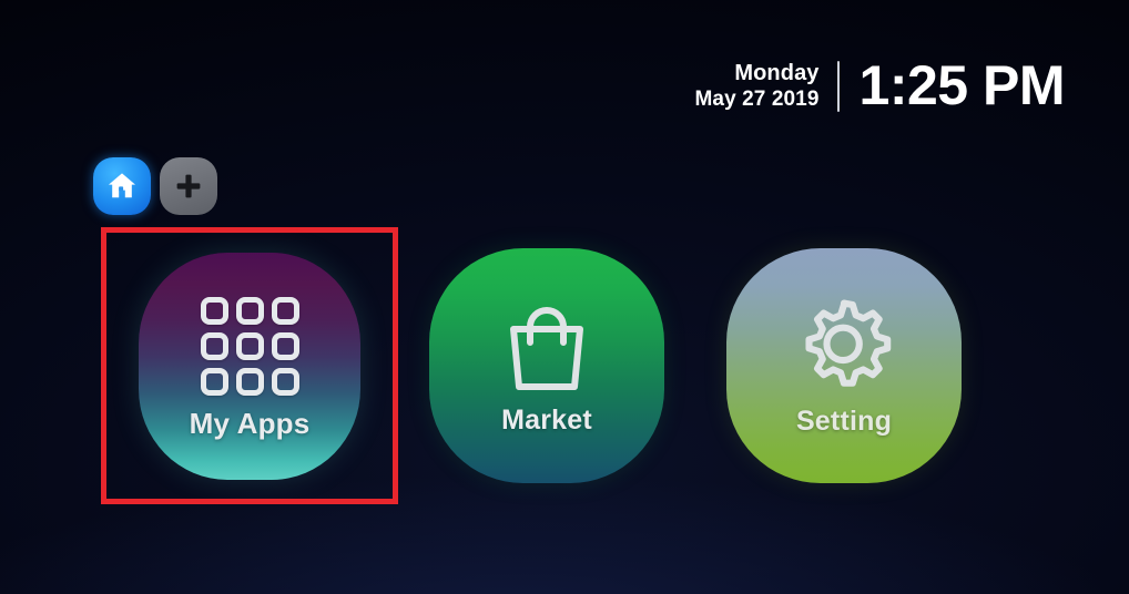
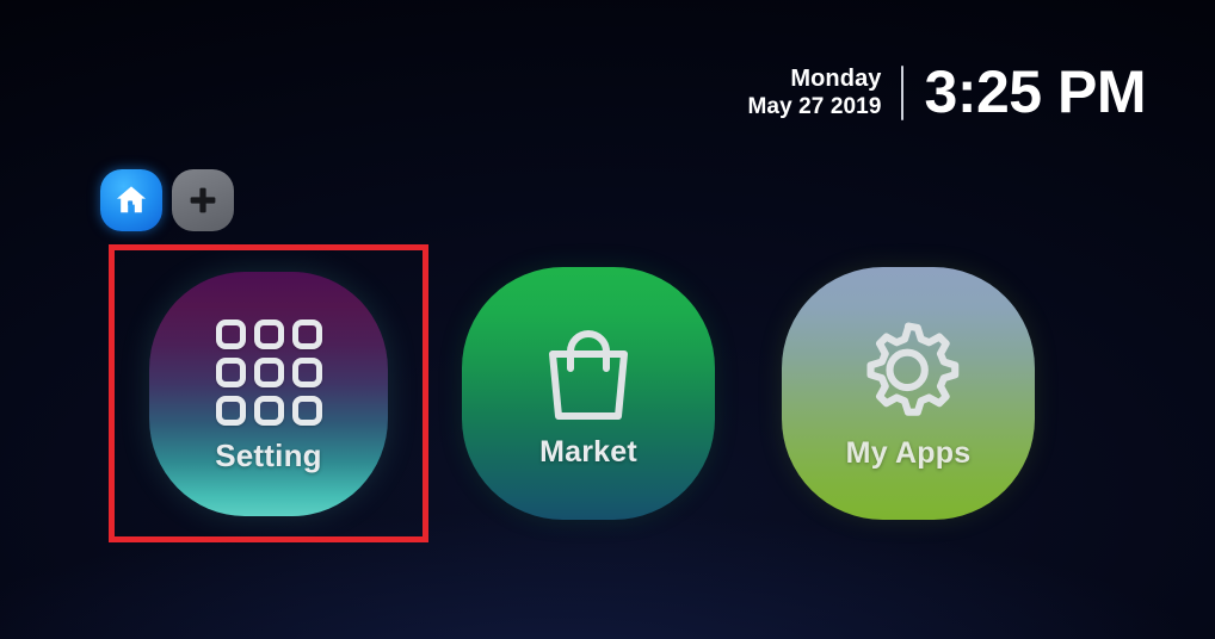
  Monday
  May 27 2019
- 1:25 PM
+ 3:25 PM
- My Apps
+ Setting
  Market
- Setting
+ My Apps
